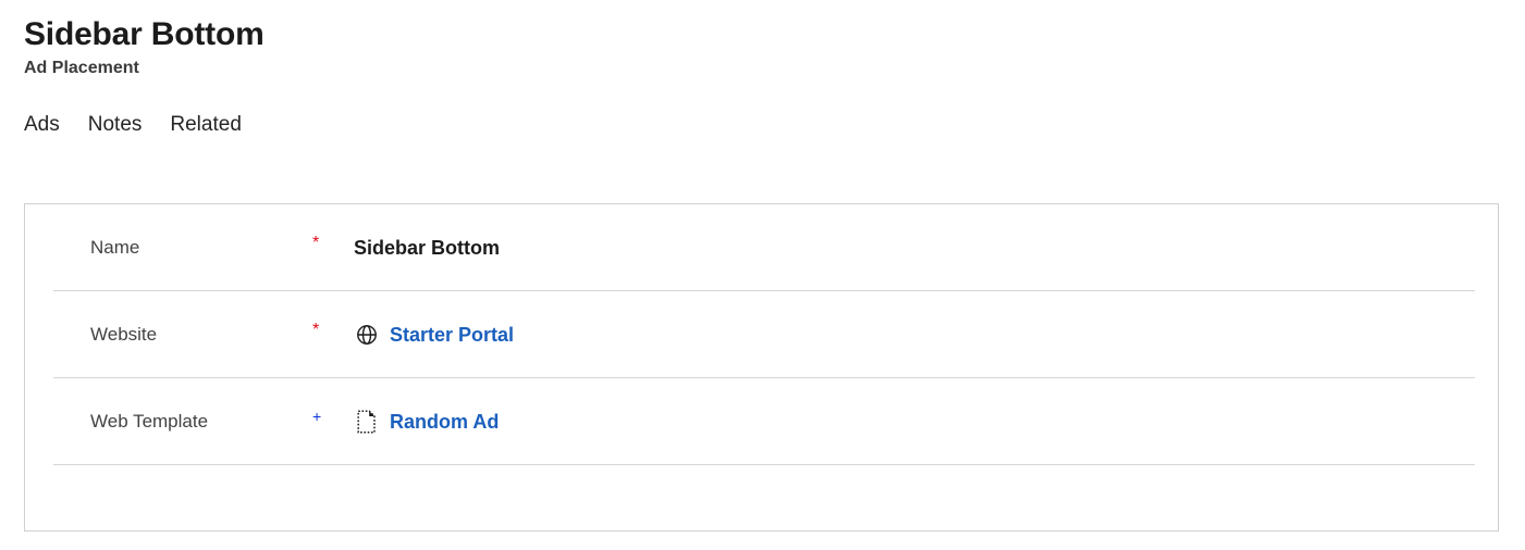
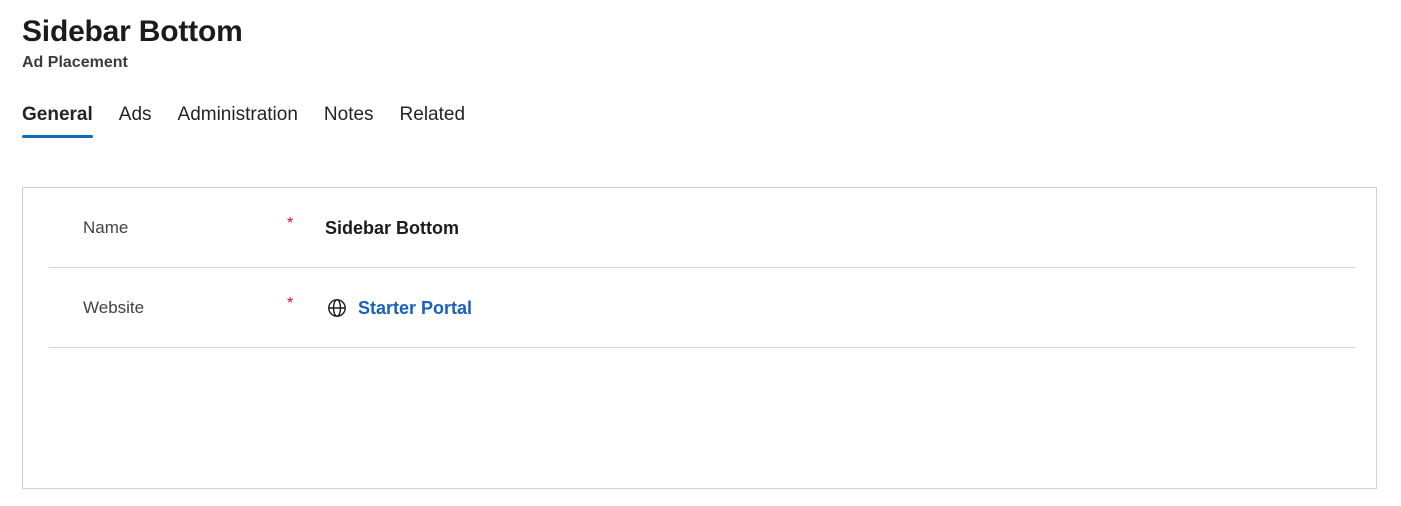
  Sidebar Bottom
  Ad Placement
+ General
  Ads
+ Administration
  Notes
  Related
  Name
  *
  Sidebar Bottom
  Website
  *
  Starter Portal
- Web Template
- +
- Random Ad
